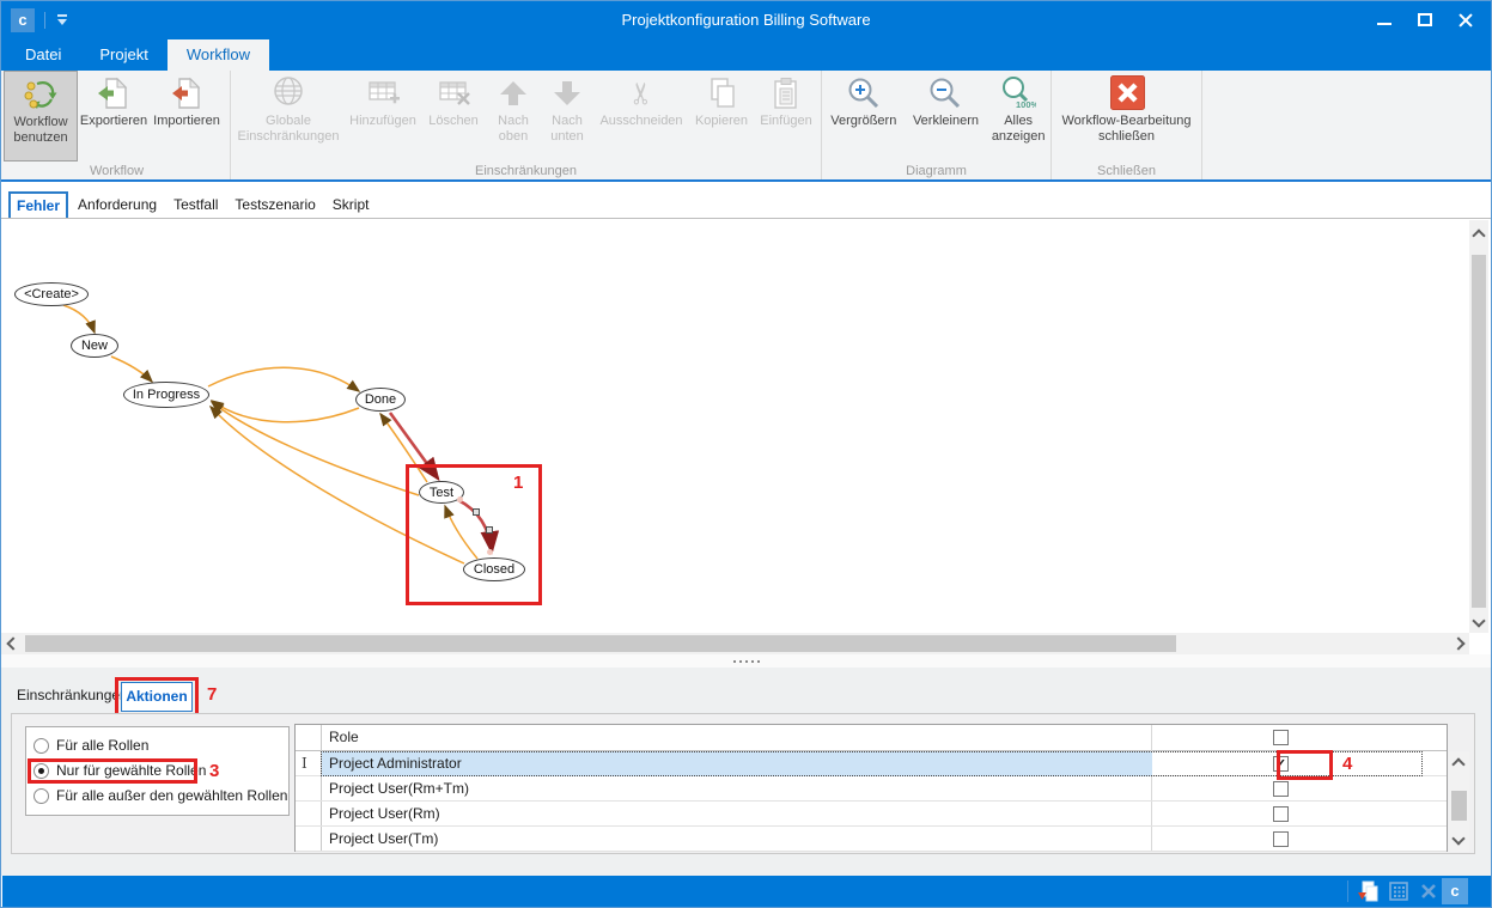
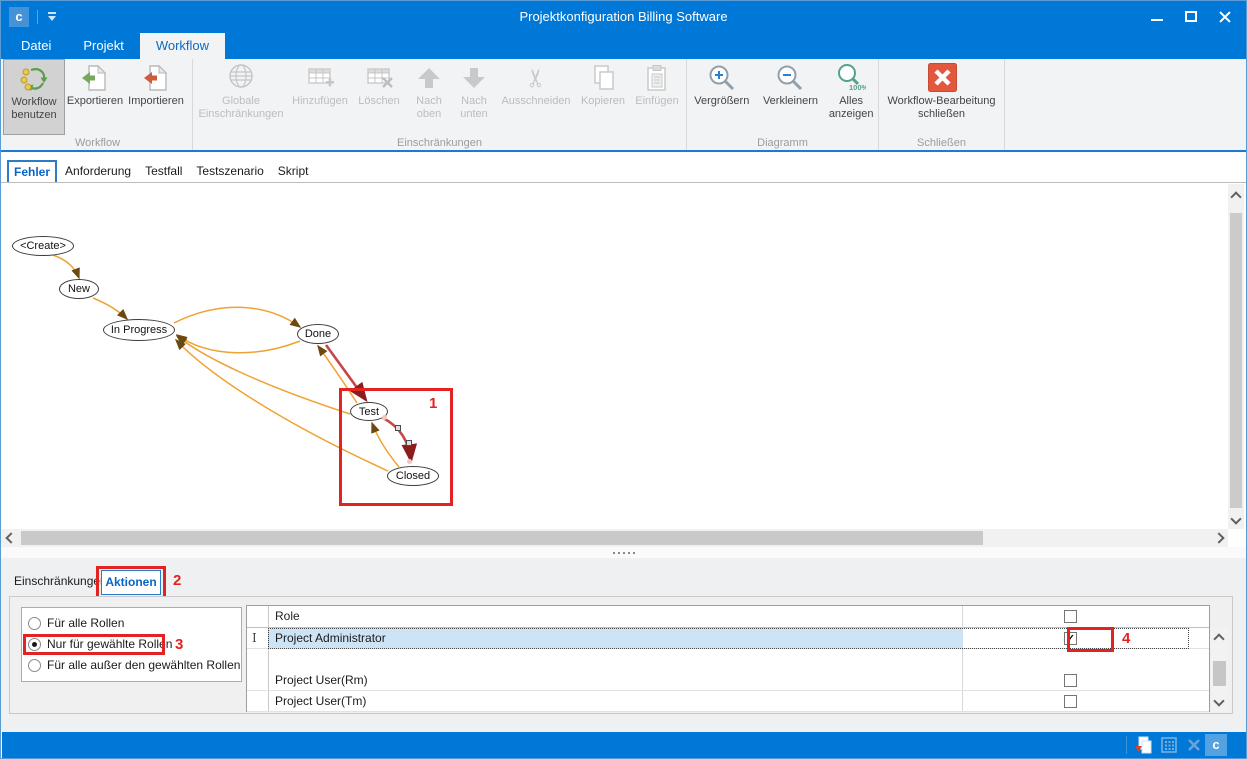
  c
  Projektkonfiguration Billing Software
  Datei
  Projekt
  Workflow
  Workflow benutzen
  Exportieren
  Importieren
  Workflow
  Globale Einschränkungen
  Hinzufügen
  Löschen
  Nach oben
  Nach unten
  Ausschneiden
  Kopieren
  Einfügen
  Einschränkungen
  Vergrößern
  Verkleinern
  100%
  Alles anzeigen
  Diagramm
  Workflow-Bearbeitung schließen
  Schließen
  Fehler
  Anforderung
  Testfall
  Testszenario
  Skript
  <Create>
  New
  In Progress
  Done
  Test
  Closed
  1
  Einschränkunge
  Aktionen
- 7
+ 2
  Für alle Rollen
  Nur für gewählte Rollen
  Für alle außer den gewählten Rollen
  3
  Role
  I
  Project Administrator
  ✓
- Project User(Rm+Tm)
  Project User(Rm)
  Project User(Tm)
  4
  c
